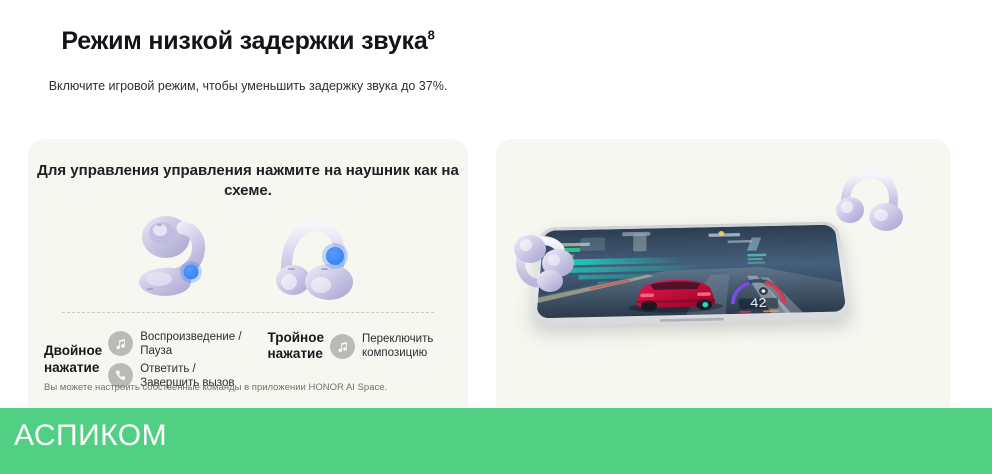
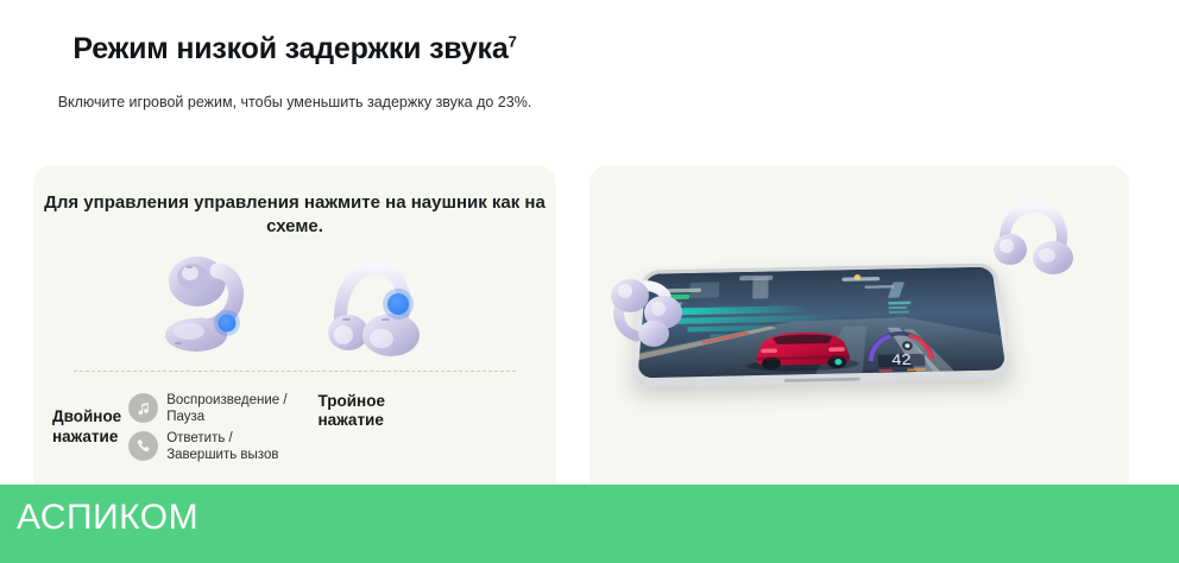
- Режим низкой задержки звука8
+ Режим низкой задержки звука7
- Включите игровой режим, чтобы уменьшить задержку звука до 37%.
+ Включите игровой режим, чтобы уменьшить задержку звука до 23%.
  Для управления управления нажмите на наушник как на схеме.
  Двойное
  нажатие
  Воспроизведение /
  Пауза
  Ответить /
  Завершить вызов
  Тройное
  нажатие
- Переключить
- композицию
- Вы можете настроить собственные команды в приложении HONOR AI Space.
  АСПИКОМ
